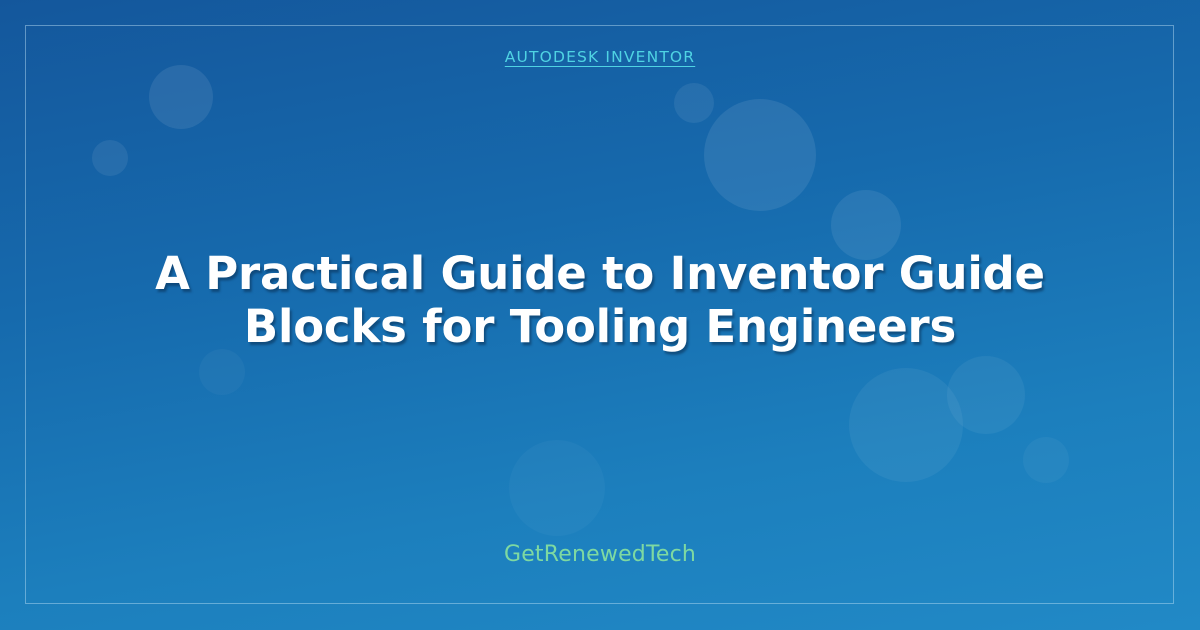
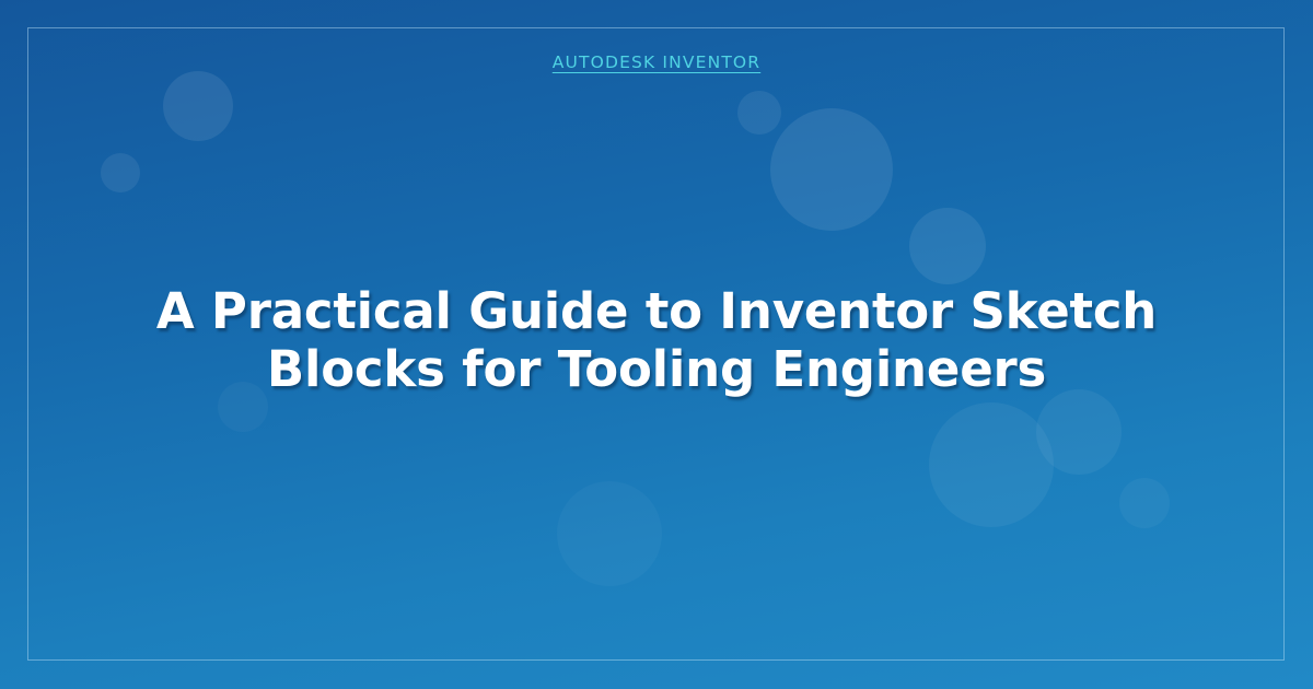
  AUTODESK INVENTOR
- A Practical Guide to Inventor Guide Blocks for Tooling Engineers
+ A Practical Guide to Inventor Sketch Blocks for Tooling Engineers
- GetRenewedTech
